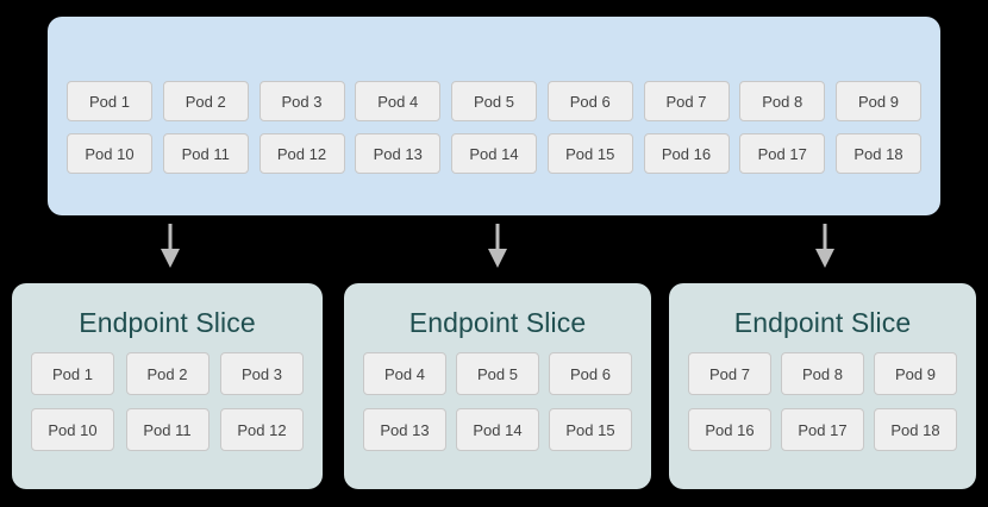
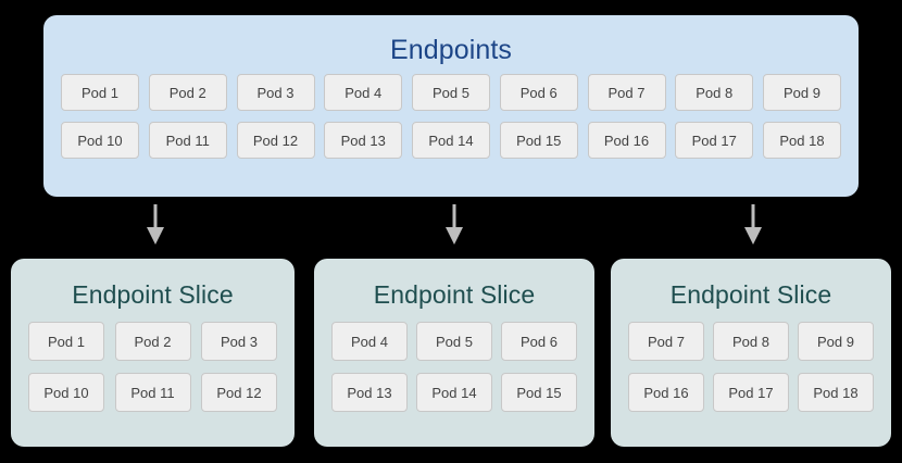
+ Endpoints
  Pod 1
  Pod 2
  Pod 3
  Pod 4
  Pod 5
  Pod 6
  Pod 7
  Pod 8
  Pod 9
  Pod 10
  Pod 11
  Pod 12
  Pod 13
  Pod 14
  Pod 15
  Pod 16
  Pod 17
  Pod 18
  Endpoint Slice
  Pod 1
  Pod 2
  Pod 3
  Pod 10
  Pod 11
  Pod 12
  Endpoint Slice
  Pod 4
  Pod 5
  Pod 6
  Pod 13
  Pod 14
  Pod 15
  Endpoint Slice
  Pod 7
  Pod 8
  Pod 9
  Pod 16
  Pod 17
  Pod 18
